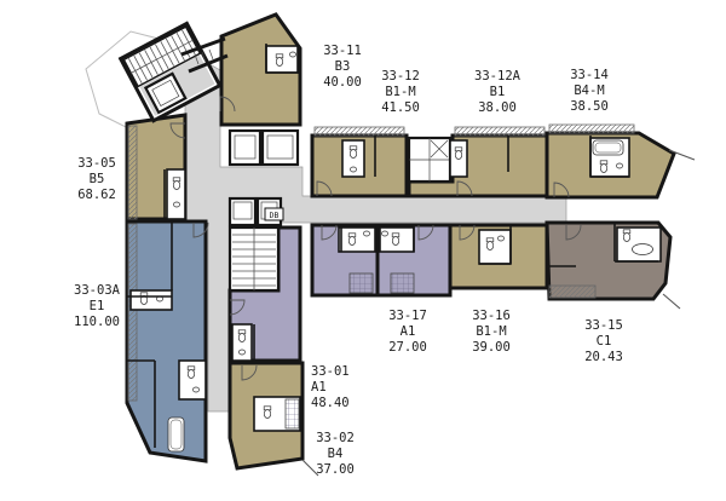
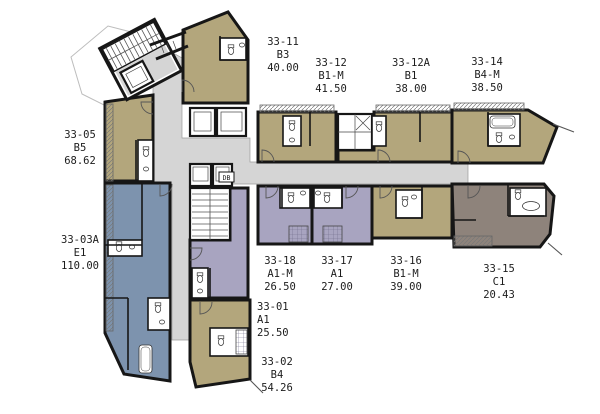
  DB
  33-05
  B5
  68.62
  33-03A
  E1
  110.00
  33-11
  B3
  40.00
  33-12
  B1-M
  41.50
  33-12A
  B1
  38.00
  33-14
  B4-M
  38.50
+ 33-18
+ A1-M
+ 26.50
  33-17
  A1
  27.00
  33-16
  B1-M
  39.00
  33-15
  C1
  20.43
  33-01
  A1
- 48.40
+ 25.50
  33-02
  B4
- 37.00
+ 54.26
